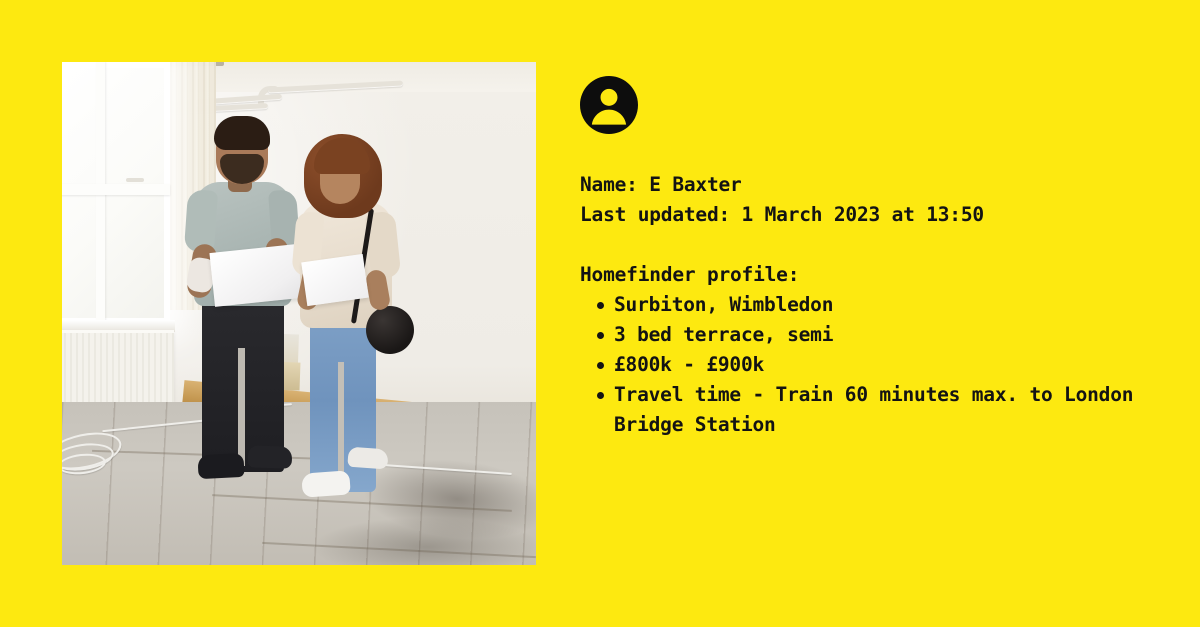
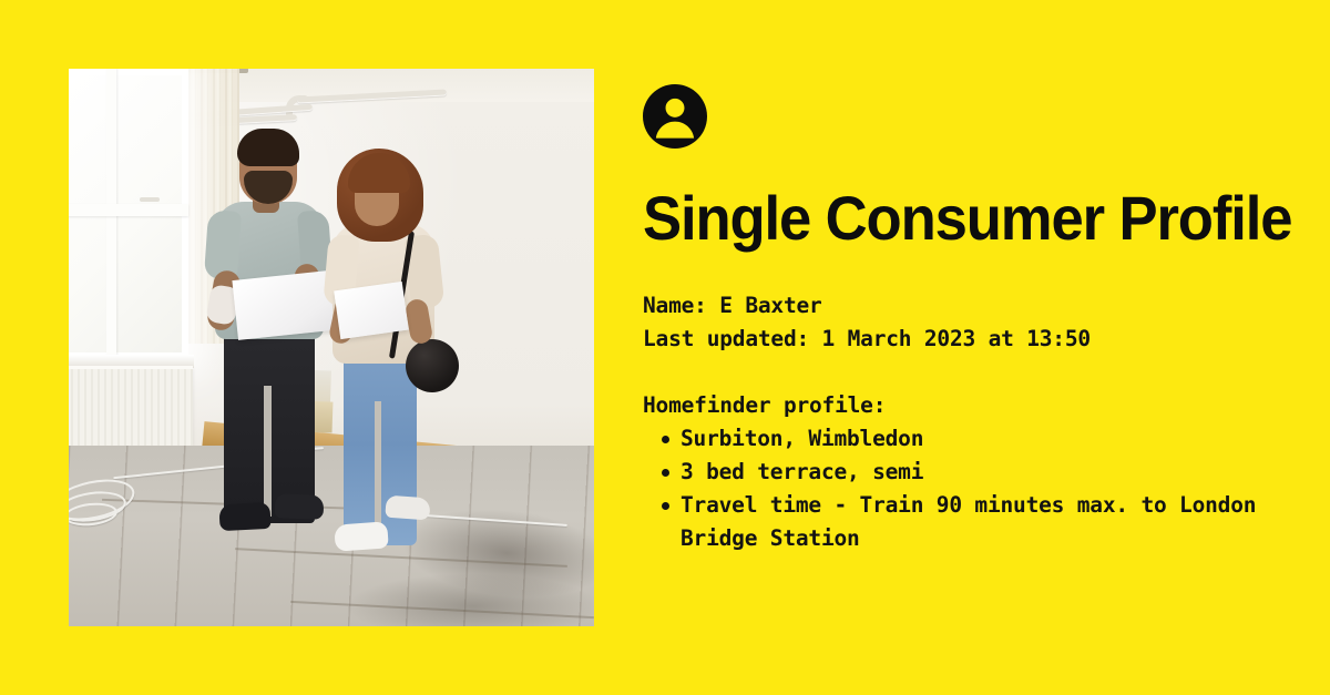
+ Single Consumer Profile
  Name: E Baxter
  Last updated: 1 March 2023 at 13:50
  Homefinder profile:
  Surbiton, Wimbledon
  3 bed terrace, semi
- £800k - £900k
- Travel time - Train 60 minutes max. to London Bridge Station
+ Travel time - Train 90 minutes max. to London Bridge Station
